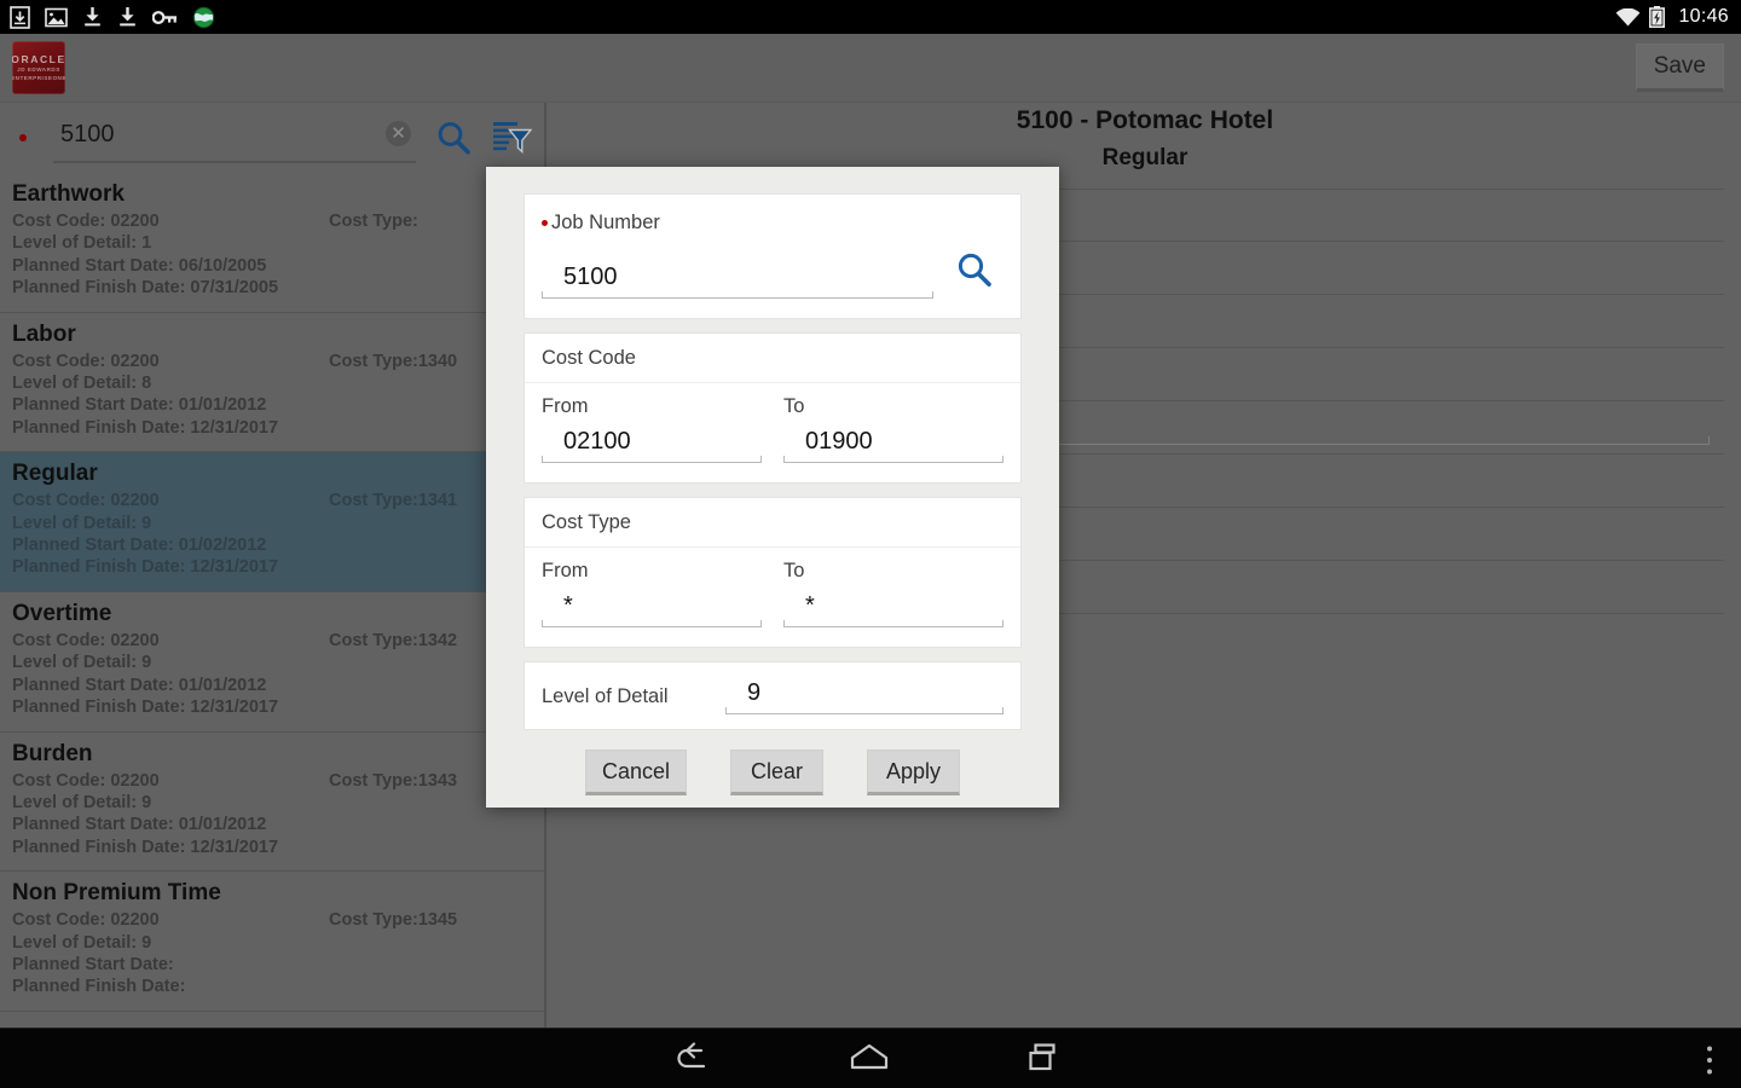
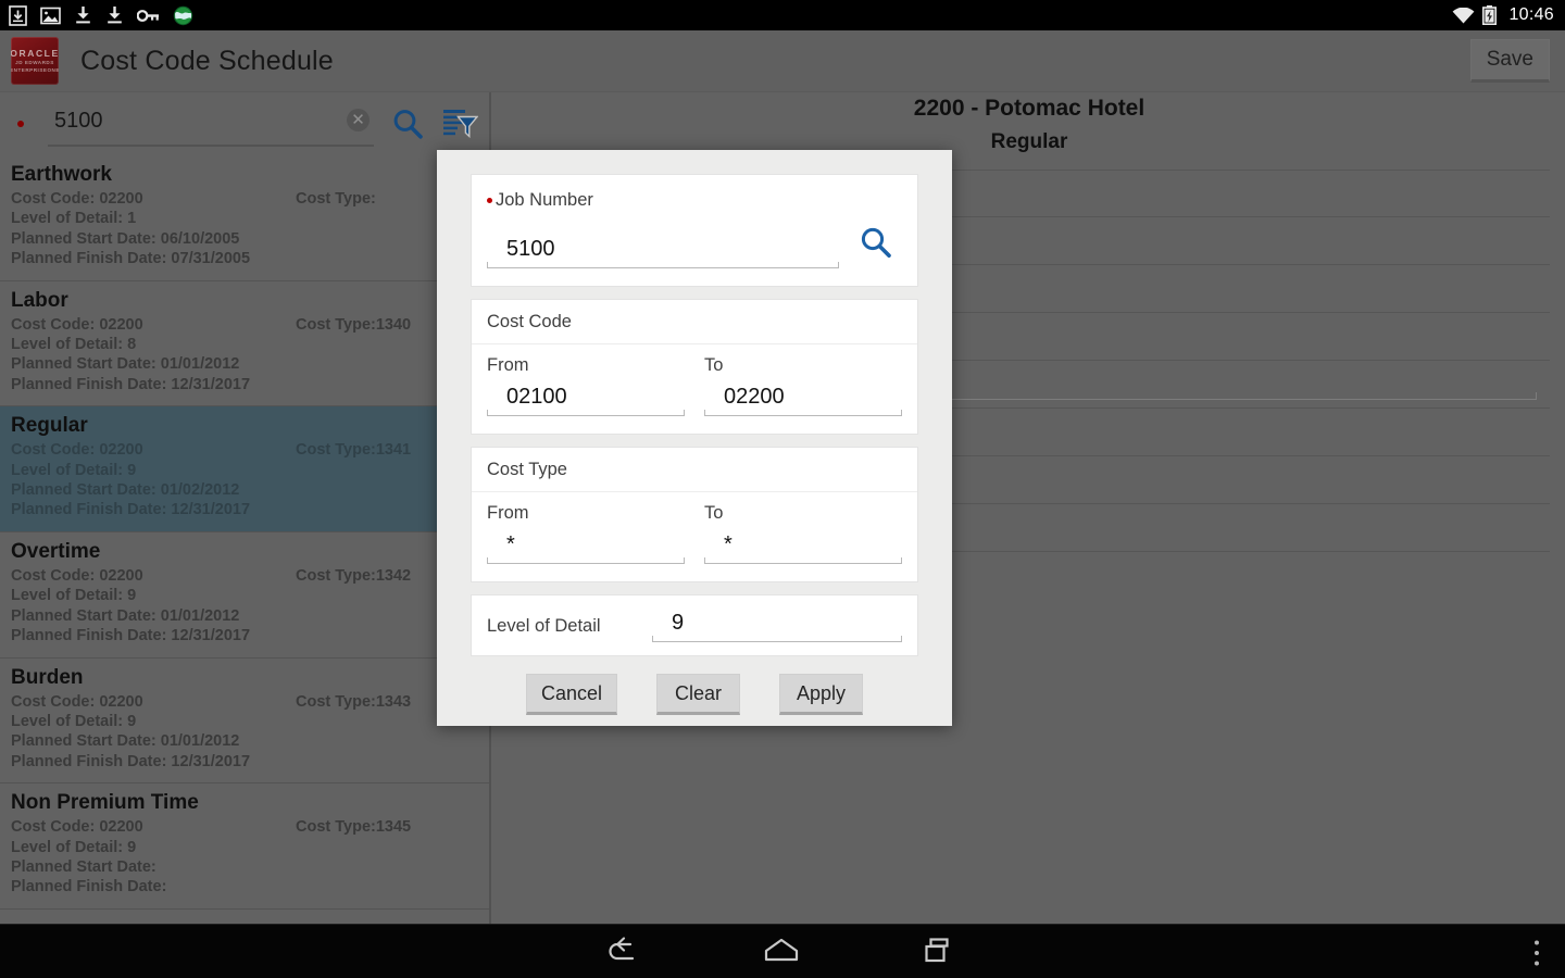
  10:46
  ORACLE
+ Cost Code Schedule
  Save
  5100
  ✕
  Earthwork
  Cost Code: 02200
  Cost Type:
  Level of Detail: 1
  Planned Start Date: 06/10/2005
  Planned Finish Date: 07/31/2005
  Labor
  Cost Code: 02200
  Cost Type:1340
  Level of Detail: 8
  Planned Start Date: 01/01/2012
  Planned Finish Date: 12/31/2017
  Regular
  Overtime
  Cost Code: 02200
  Cost Type:1342
  Level of Detail: 9
  Planned Start Date: 01/01/2012
  Planned Finish Date: 12/31/2017
  Burden
  Cost Code: 02200
  Cost Type:1343
  Level of Detail: 9
  Planned Start Date: 01/01/2012
  Planned Finish Date: 12/31/2017
  Non Premium Time
  Cost Code: 02200
  Cost Type:1345
  Level of Detail: 9
  Planned Start Date:
  Planned Finish Date:
- 5100 - Potomac Hotel
+ 2200 - Potomac Hotel
  Regular
  Job Number
  5100
  Cost Code
  From
  02100
  To
- 01900
+ 02200
  Cost Type
  From
  *
  To
  *
  Level of Detail
  9
  Cancel
  Clear
  Apply
